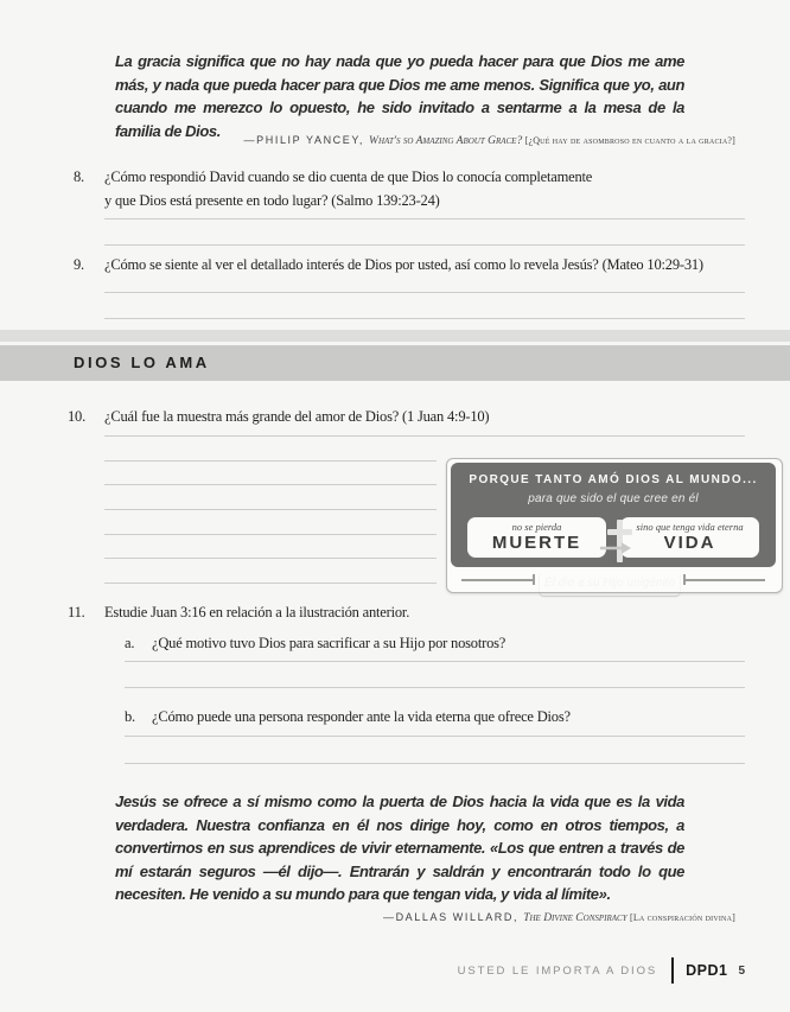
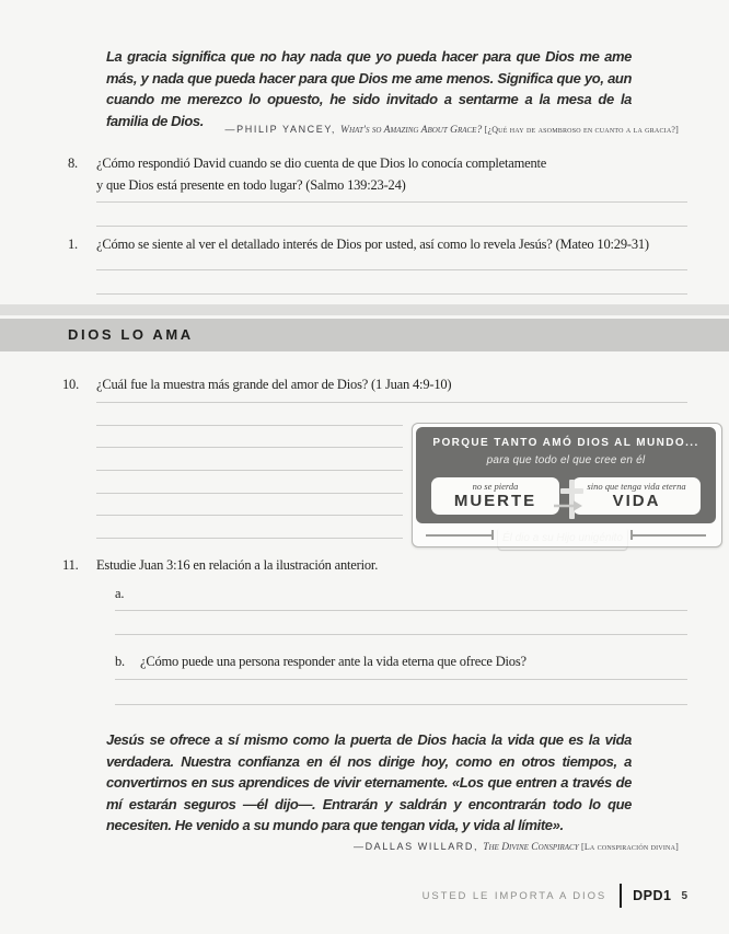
  La gracia significa que no hay nada que yo pueda hacer para que Dios me ame más, y nada que pueda hacer para que Dios me ame menos. Significa que yo, aun cuando me merezco lo opuesto, he sido invitado a sentarme a la mesa de la familia de Dios.
  —PHILIP YANCEY, What's so Amazing About Grace? [¿Qué hay de asombroso en cuanto a la gracia?]
  8.
  ¿Cómo respondió David cuando se dio cuenta de que Dios lo conocía completamente
  y que Dios está presente en todo lugar? (Salmo 139:23-24)
- 9.
+ 1.
  ¿Cómo se siente al ver el detallado interés de Dios por usted, así como lo revela Jesús? (Mateo 10:29-31)
  DIOS LO AMA
  10.
  ¿Cuál fue la muestra más grande del amor de Dios? (1 Juan 4:9-10)
  PORQUE TANTO AMÓ DIOS AL MUNDO...
- para que sido el que cree en él
+ para que todo el que cree en él
  no se pierda
  MUERTE
  sino que tenga vida eterna
  VIDA
  11.
  Estudie Juan 3:16 en relación a la ilustración anterior.
  a.
- ¿Qué motivo tuvo Dios para sacrificar a su Hijo por nosotros?
  b.
  ¿Cómo puede una persona responder ante la vida eterna que ofrece Dios?
  Jesús se ofrece a sí mismo como la puerta de Dios hacia la vida que es la vida verdadera. Nuestra confianza en él nos dirige hoy, como en otros tiempos, a convertirnos en sus aprendices de vivir eternamente. «Los que entren a través de mí estarán seguros —él dijo—. Entrarán y saldrán y encontrarán todo lo que necesiten. He venido a su mundo para que tengan vida, y vida al límite».
  —DALLAS WILLARD, The Divine Conspiracy [La conspiración divina]
  USTED LE IMPORTA A DIOS
  DPD1
  5
